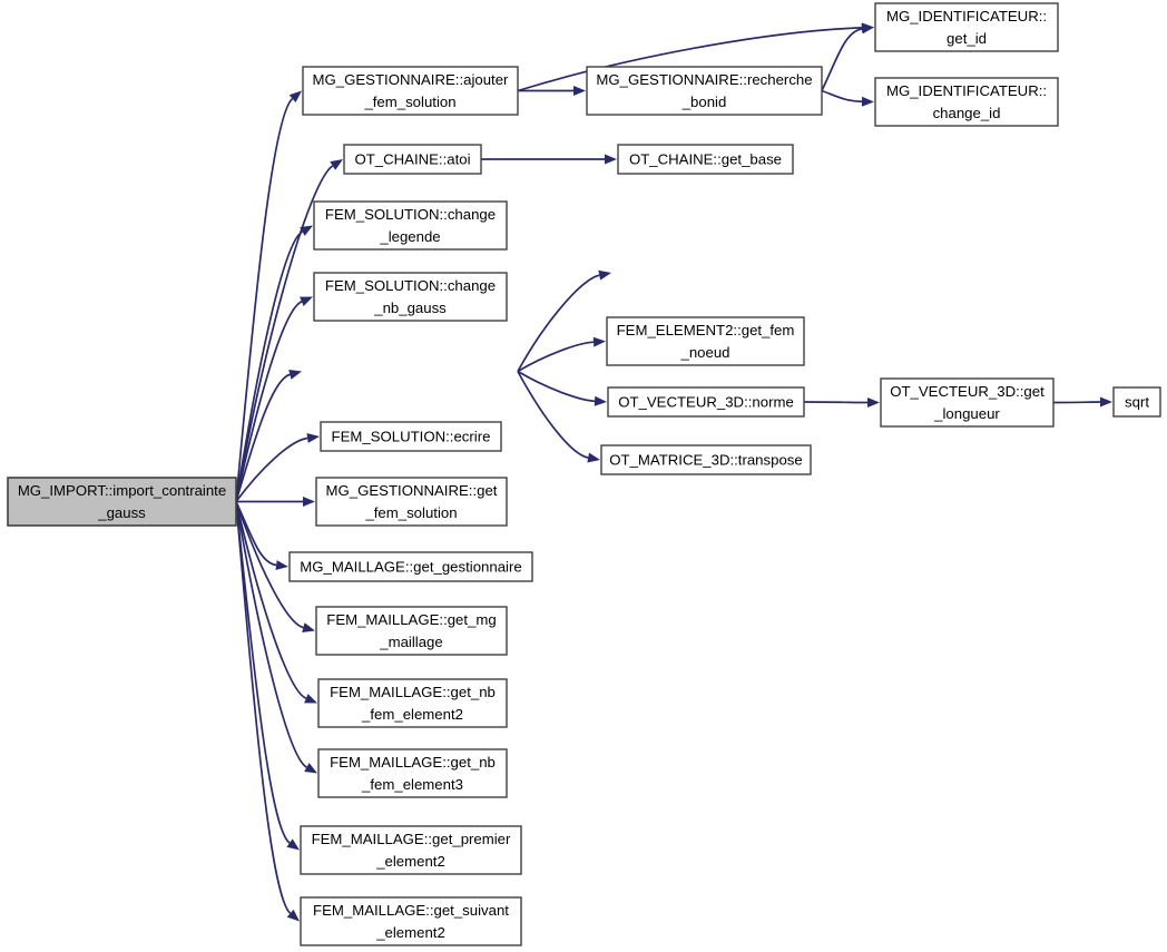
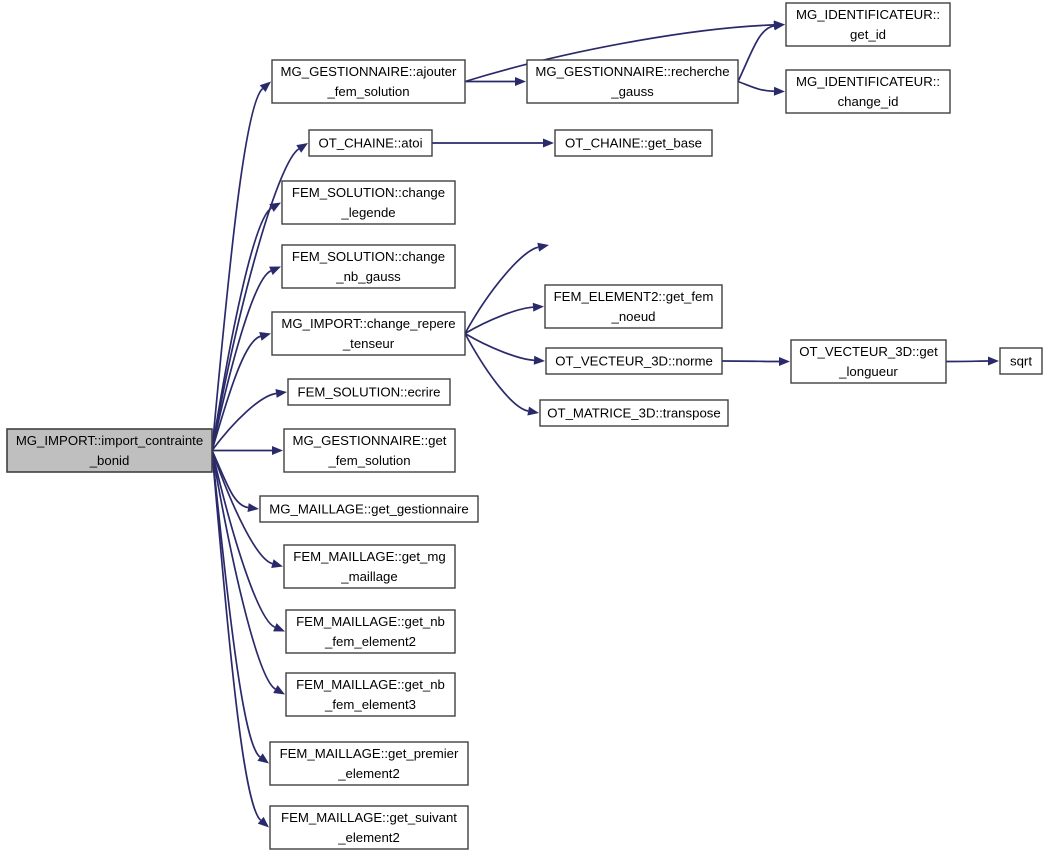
  MG_IMPORT::import_contrainte
- _gauss
+ _bonid
  MG_GESTIONNAIRE::ajouter
  _fem_solution
  MG_GESTIONNAIRE::recherche
- _bonid
+ _gauss
  MG_IDENTIFICATEUR::
  get_id
  MG_IDENTIFICATEUR::
  change_id
  OT_CHAINE::atoi
  OT_CHAINE::get_base
  FEM_SOLUTION::change
  _legende
  FEM_SOLUTION::change
  _nb_gauss
+ MG_IMPORT::change_repere
+ _tenseur
  FEM_ELEMENT2::get_fem
  _noeud
  OT_VECTEUR_3D::norme
  OT_MATRICE_3D::transpose
  OT_VECTEUR_3D::get
  _longueur
  sqrt
  FEM_SOLUTION::ecrire
  MG_GESTIONNAIRE::get
  _fem_solution
  MG_MAILLAGE::get_gestionnaire
  FEM_MAILLAGE::get_mg
  _maillage
  FEM_MAILLAGE::get_nb
  _fem_element2
  FEM_MAILLAGE::get_nb
  _fem_element3
  FEM_MAILLAGE::get_premier
  _element2
  FEM_MAILLAGE::get_suivant
  _element2
